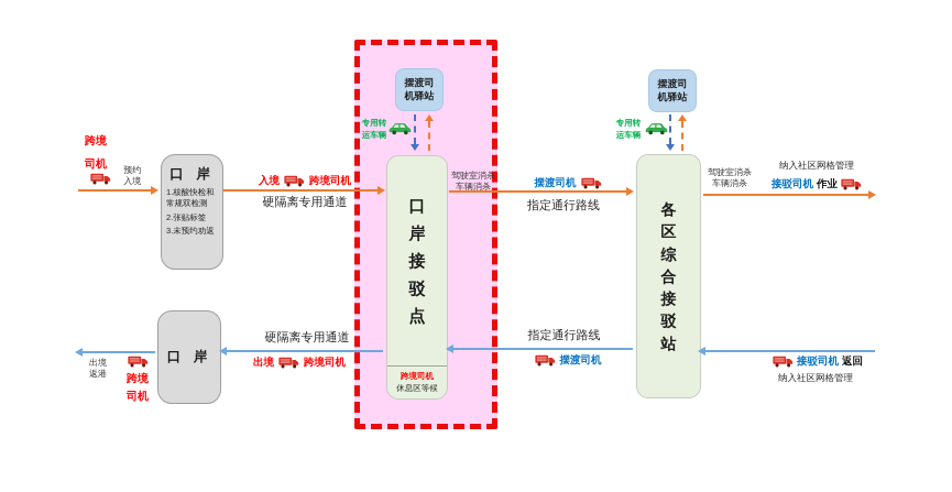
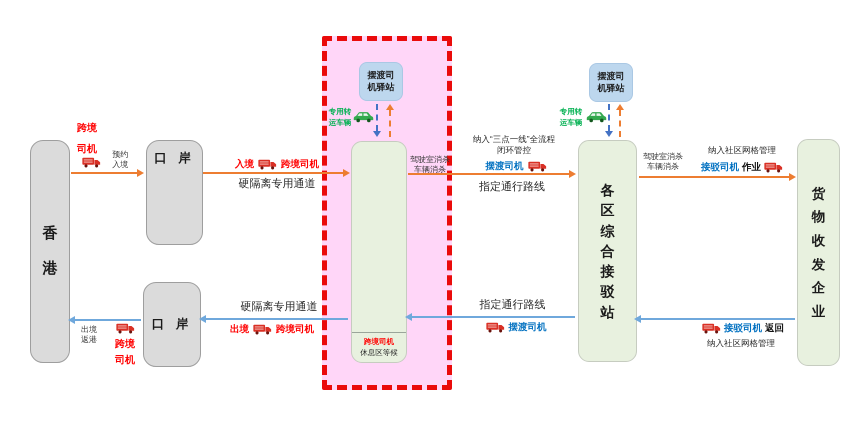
+ 香港
  口 岸
- 1.核酸快检和常规双检测
- 2.张贴标签
- 3.未预约劝返
  口 岸
- 口岸接驳点
  跨境司机
  休息区等候
  各区综合接驳站
+ 货物收发企业
  摆渡司机驿站
  专用转运车辆
  摆渡司机驿站
  专用转运车辆
  跨境司机
  预约入境
  入境
  跨境司机
  硬隔离专用通道
  驾驶室消杀
  车辆消杀
  驾驶室消杀
  车辆消杀
+ 纳入“三点一线”全流程
+ 闭环管控
  摆渡司机
  指定通行路线
  纳入社区网格管理
  接驳司机
  作业
  接驳司机
  返回
  纳入社区网格管理
  指定通行路线
  摆渡司机
  硬隔离专用通道
  出境
  跨境司机
  出境返港
  跨境司机
